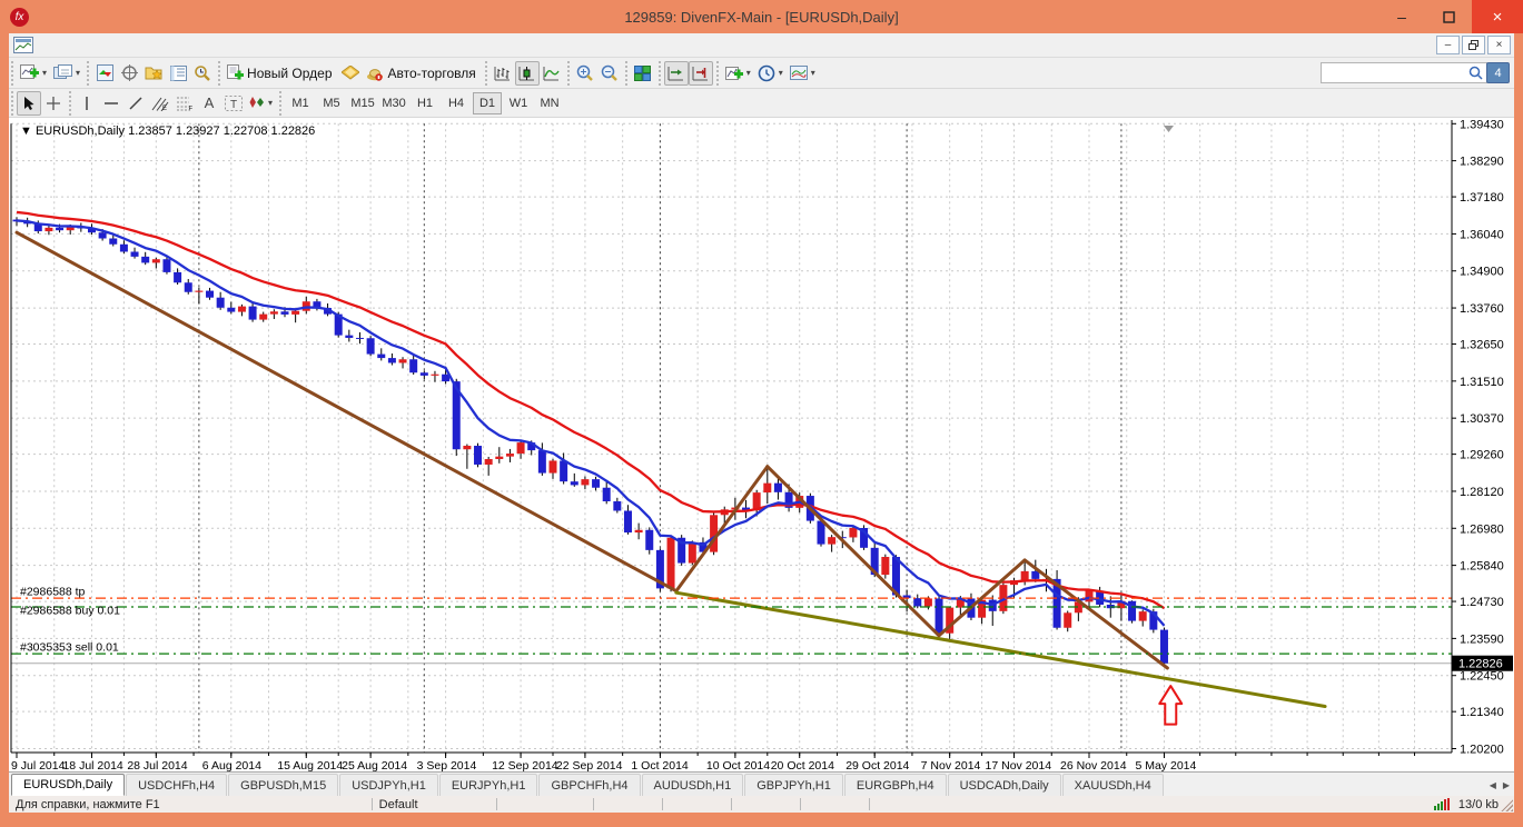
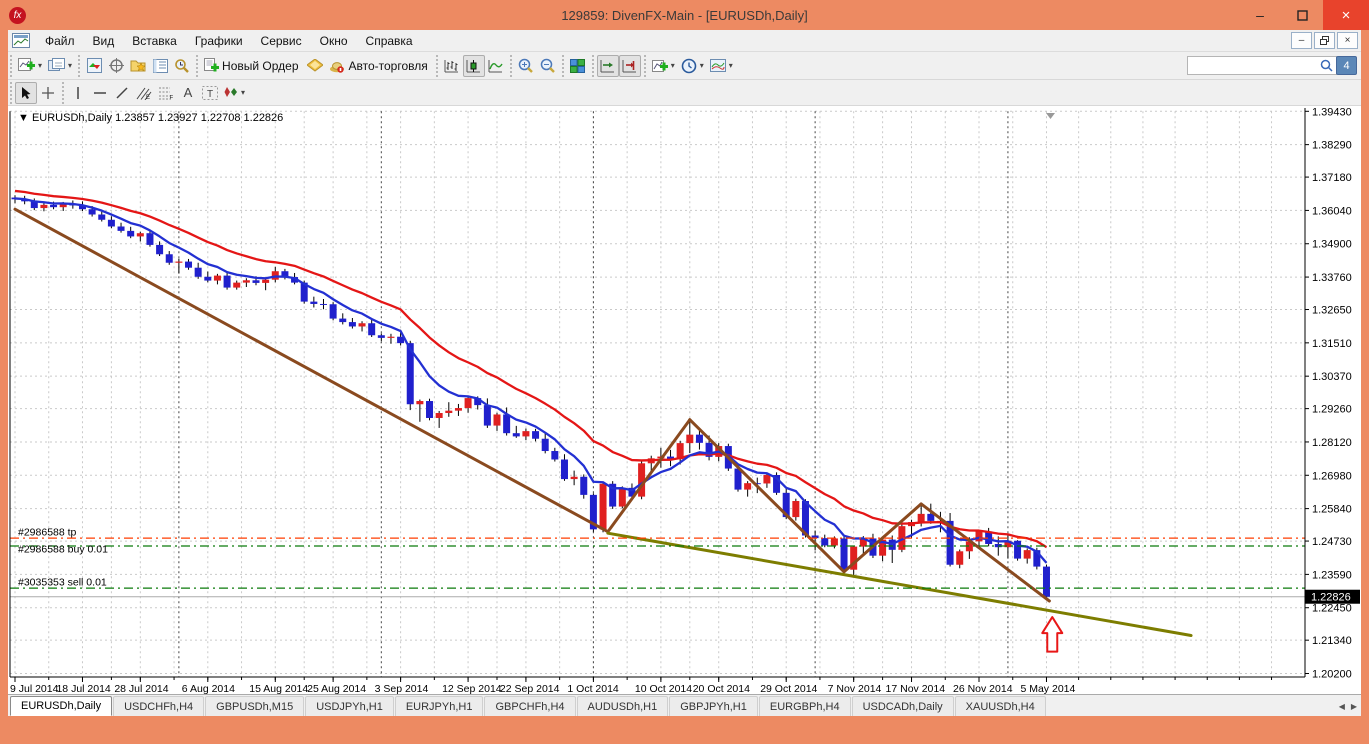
  fx
  129859: DivenFX-Main - [EURUSDh,Daily]
  –
  ×
+ Файл
+ Вид
+ Вставка
+ Графики
+ Сервис
+ Окно
+ Справка
  –
  ×
  ▾
  ▾
  Новый Ордер
  Авто-торговля
  ▾
  ▾
  ▾
  4
  A
  T
  ▾
- M1
- M5
- M15
- M30
- H1
- H4
- D1
- W1
- MN
  #2986588 tp
  #2986588 buy 0.01
  #3035353 sell 0.01
  1.39430
  1.38290
  1.37180
  1.36040
  1.34900
  1.33760
  1.32650
  1.31510
  1.30370
  1.29260
  1.28120
  1.26980
  1.25840
  1.24730
  1.23590
  1.22450
  1.21340
  1.20200
  9 Jul 2014
  18 Jul 2014
  28 Jul 2014
  6 Aug 2014
  15 Aug 2014
  25 Aug 2014
  3 Sep 2014
  12 Sep 2014
  22 Sep 2014
  1 Oct 2014
  10 Oct 2014
  20 Oct 2014
  29 Oct 2014
  7 Nov 2014
  17 Nov 2014
  26 Nov 2014
  5 May 2014
  1.22826
  ▼ EURUSDh,Daily 1.23857 1.23927 1.22708 1.22826
  EURUSDh,Daily
  USDCHFh,H4
  GBPUSDh,M15
  USDJPYh,H1
  EURJPYh,H1
  GBPCHFh,H4
  AUDUSDh,H1
  GBPJPYh,H1
  EURGBPh,H4
  USDCADh,Daily
  XAUUSDh,H4
  ◀
  ▶
- Для справки, нажмите F1
- Default
- 13/0 kb
